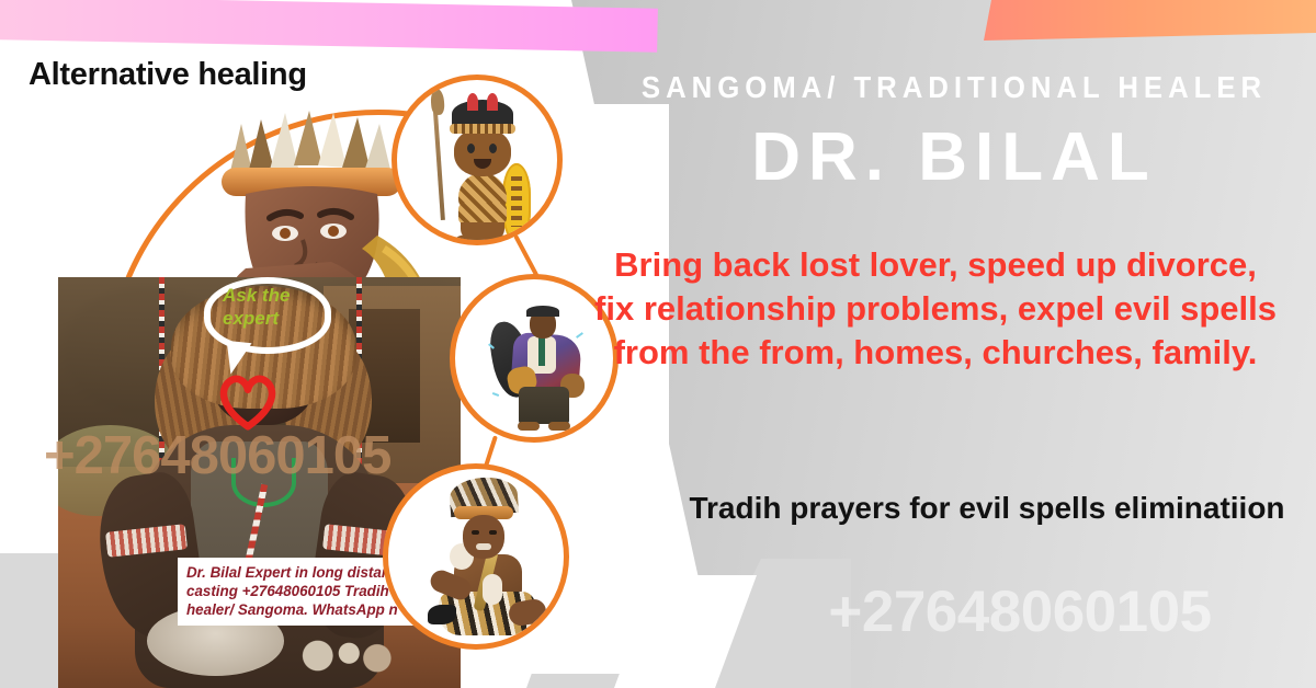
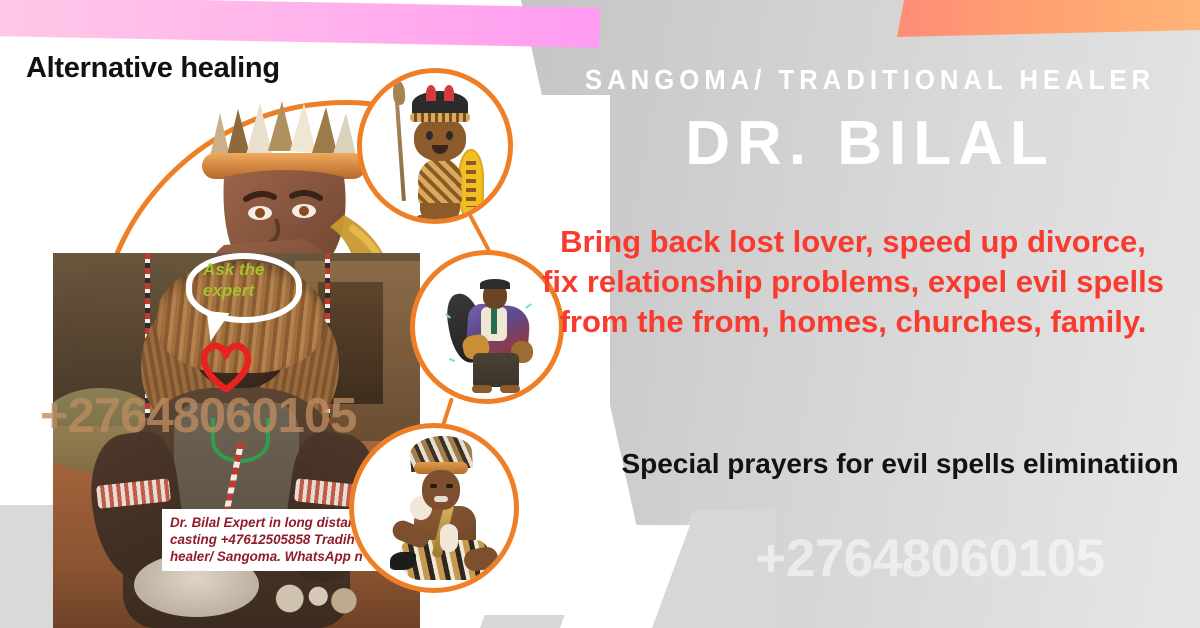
  Alternative healing
  Ask the expert
  +27648060105
  Dr. Bilal Expert in long dista
- casting +27648060105 Tradih
+ casting +47612505858 Tradih
  healer/ Sangoma. WhatsApp n
  SANGOMA/ TRADITIONAL HEALER
  DR. BILAL
  Bring back lost lover, speed up divorce, fix relationship problems, expel evil spells from the from, homes, churches, family.
- Tradih prayers for evil spells eliminatiion
+ Special prayers for evil spells eliminatiion
  +27648060105
